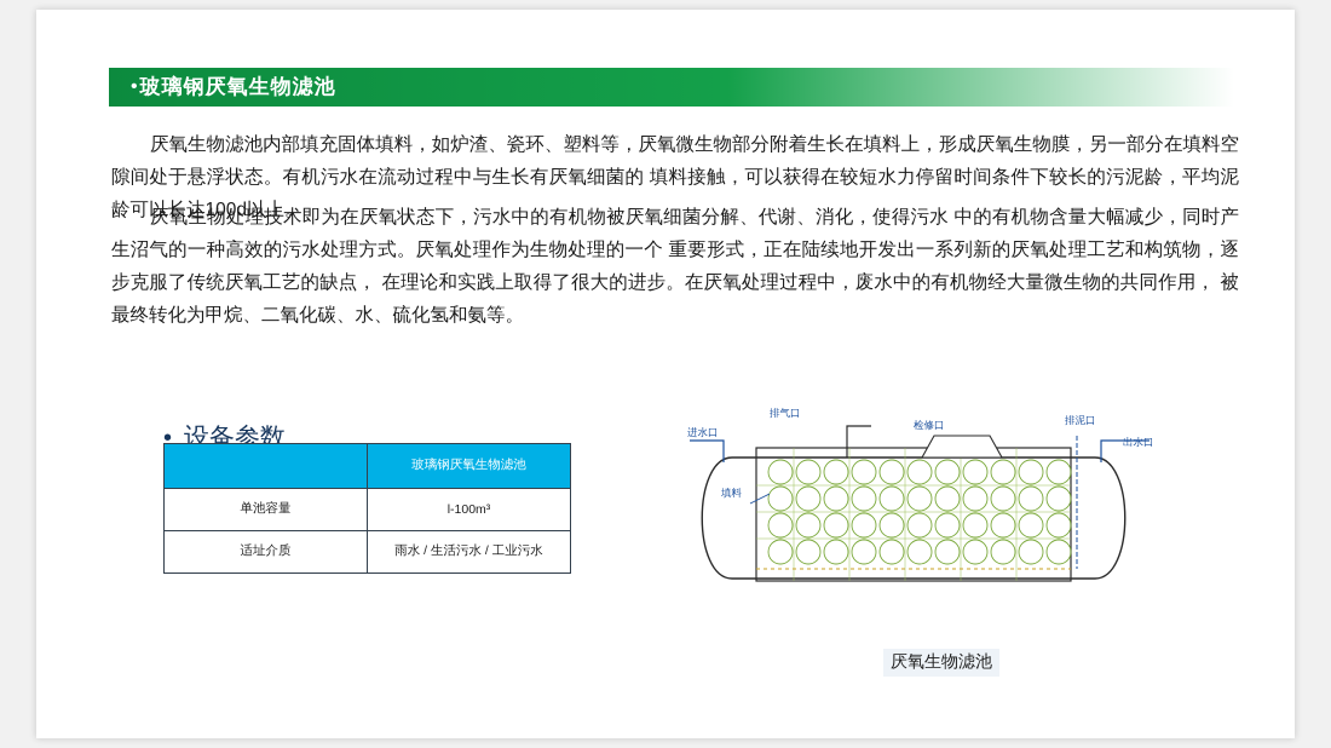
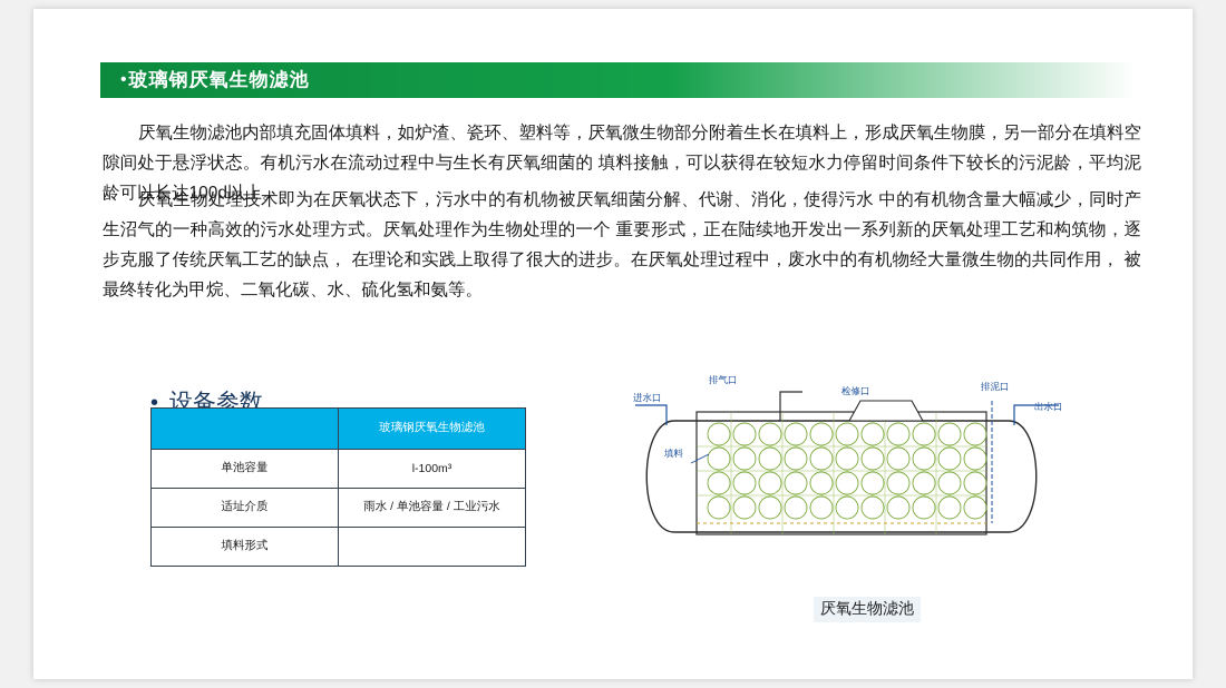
  •
  玻璃钢厌氧生物滤池
  厌氧生物滤池内部填充固体填料，如炉渣、瓷环、塑料等，厌氧微生物部分附着生长在填料上，形成厌氧生物膜，另一部分在填料空隙间处于悬浮状态。有机污水在流动过程中与生长有厌氧细菌的 填料接触，可以获得在较短水力停留时间条件下较长的污泥龄，平均泥龄可以长达100d以上。
  厌氧生物处理技术即为在厌氧状态下，污水中的有机物被厌氧细菌分解、代谢、消化，使得污水 中的有机物含量大幅减少，同时产生沼气的一种高效的污水处理方式。厌氧处理作为生物处理的一个 重要形式，正在陆续地开发出一系列新的厌氧处理工艺和构筑物，逐步克服了传统厌氧工艺的缺点， 在理论和实践上取得了很大的进步。在厌氧处理过程中，废水中的有机物经大量微生物的共同作用， 被最终转化为甲烷、二氧化碳、水、硫化氢和氨等。
  •
  设备参数
  	玻璃钢厌氧生物滤池
  单池容量	l-100m³
- 适址介质	雨水 / 生活污水 / 工业污水
+ 适址介质	雨水 / 单池容量 / 工业污水
+ 填料形式
  进水口
  排气口
  检修口
  排泥口
  出水口
  填料
  厌氧生物滤池
